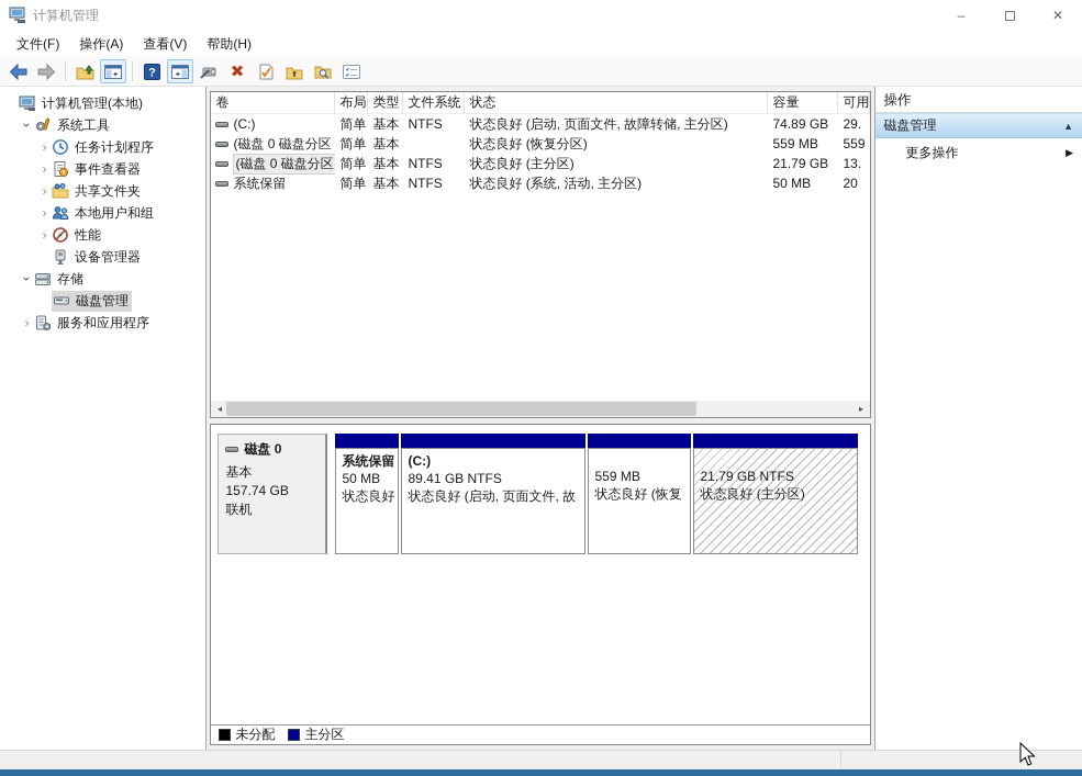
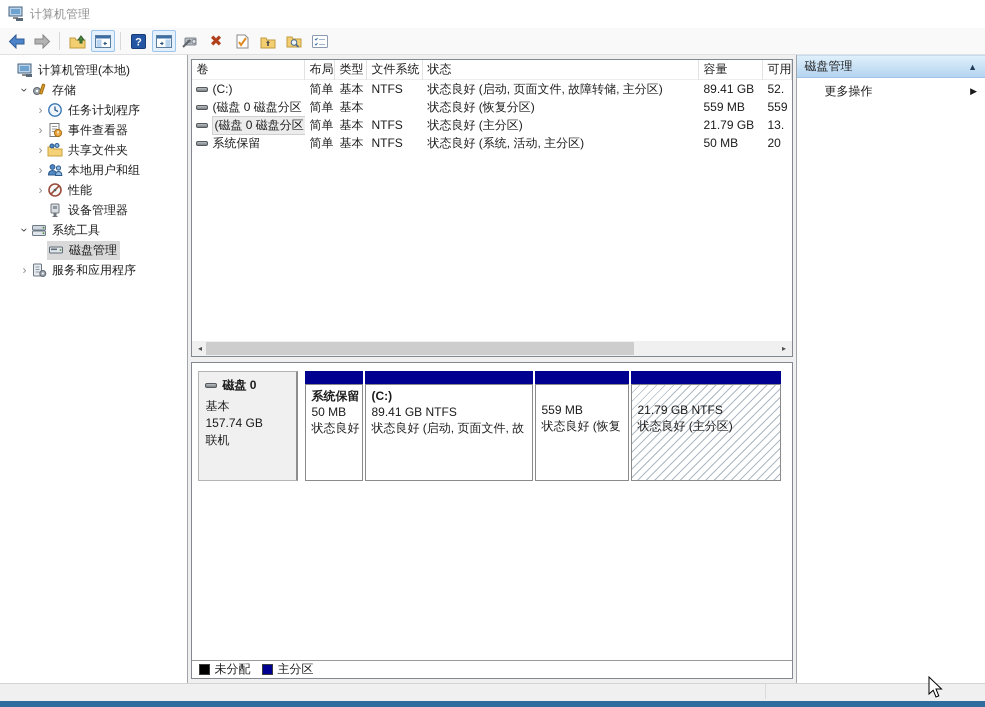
  计算机管理
- –
- ✕
- 文件(F)
- 操作(A)
- 查看(V)
- 帮助(H)
  ?
  ✖
  计算机管理(本地)
- 系统工具
+ 存储
  ›
  任务计划程序
  ›
  事件查看器
  ›
  共享文件夹
  ›
  本地用户和组
  ›
  性能
  设备管理器
- 存储
+ 系统工具
  磁盘管理
  ›
  服务和应用程序
  卷
  布局
  类型
  文件系统
  状态
  容量
  可用
  (C:)
  简单
  基本
  NTFS
  状态良好 (启动, 页面文件, 故障转储, 主分区)
- 74.89 GB
+ 89.41 GB
- 29.
+ 52.
  (磁盘 0 磁盘分区
  简单
  基本
  状态良好 (恢复分区)
  559 MB
  559
  (磁盘 0 磁盘分区
  简单
  基本
  NTFS
  状态良好 (主分区)
  21.79 GB
  13.
  系统保留
  简单
  基本
  NTFS
  状态良好 (系统, 活动, 主分区)
  50 MB
  20
  ◂
  ▸
  磁盘 0
  基本
  157.74 GB
  联机
  系统保留
  50 MB
  状态良好
  (C:)
  89.41 GB NTFS
  状态良好 (启动, 页面文件, 故
  559 MB
  状态良好 (恢复
  21.79 GB NTFS
  状态良好 (主分区)
  未分配
  主分区
- 操作
  磁盘管理
  ▲
  更多操作
  ▶
